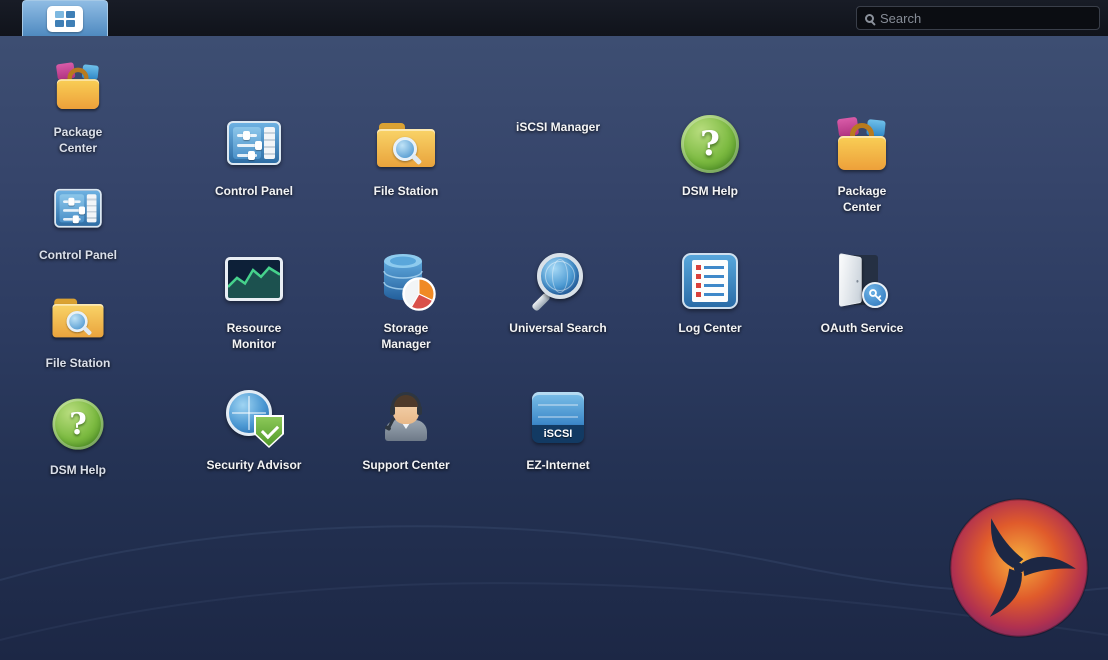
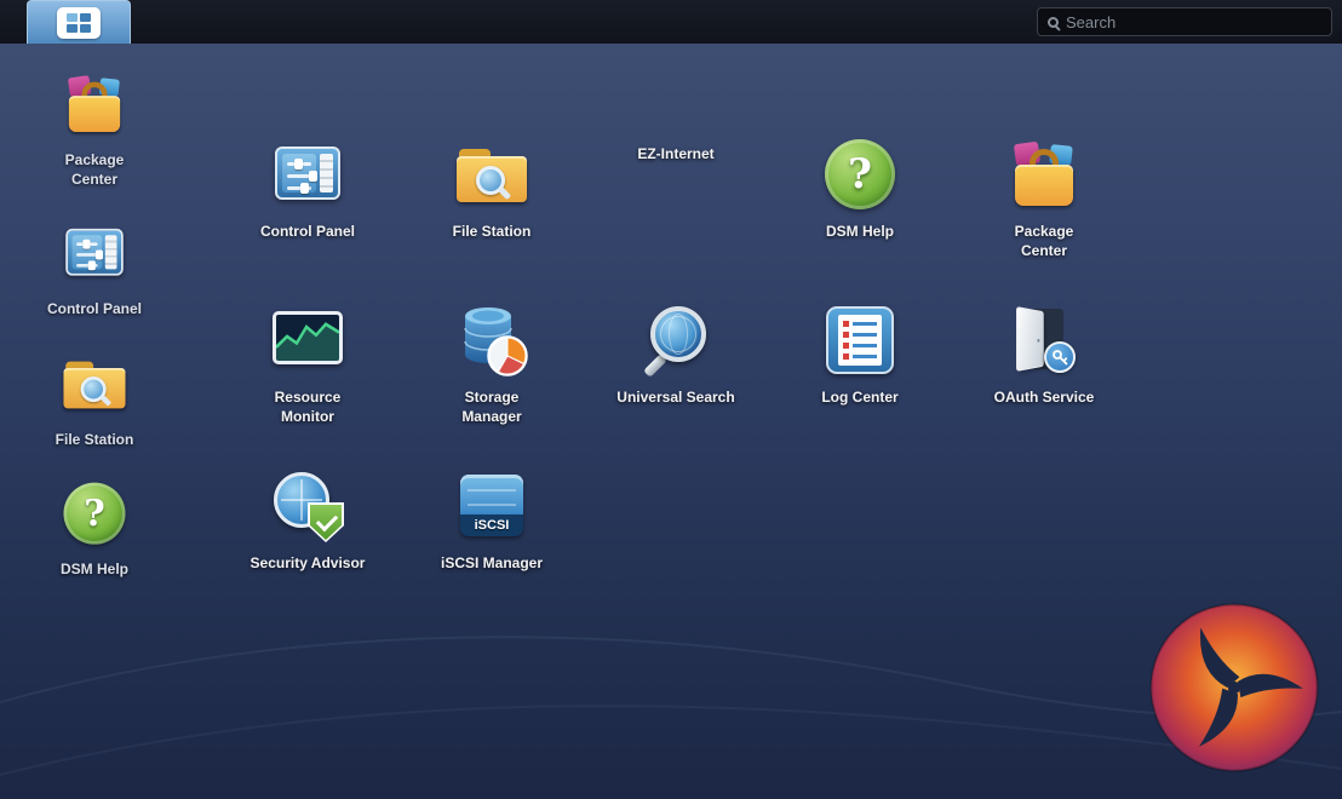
  Search
  Package
  Center
  Control Panel
  File Station
  ?
  DSM Help
  Control Panel
  File Station
- iSCSI Manager
+ EZ-Internet
  ?
  DSM Help
  Package
  Center
  Resource
  Monitor
  Storage
  Manager
  Universal Search
  Log Center
  OAuth Service
  Security Advisor
- Support Center
  iSCSI
- EZ-Internet
+ iSCSI Manager
